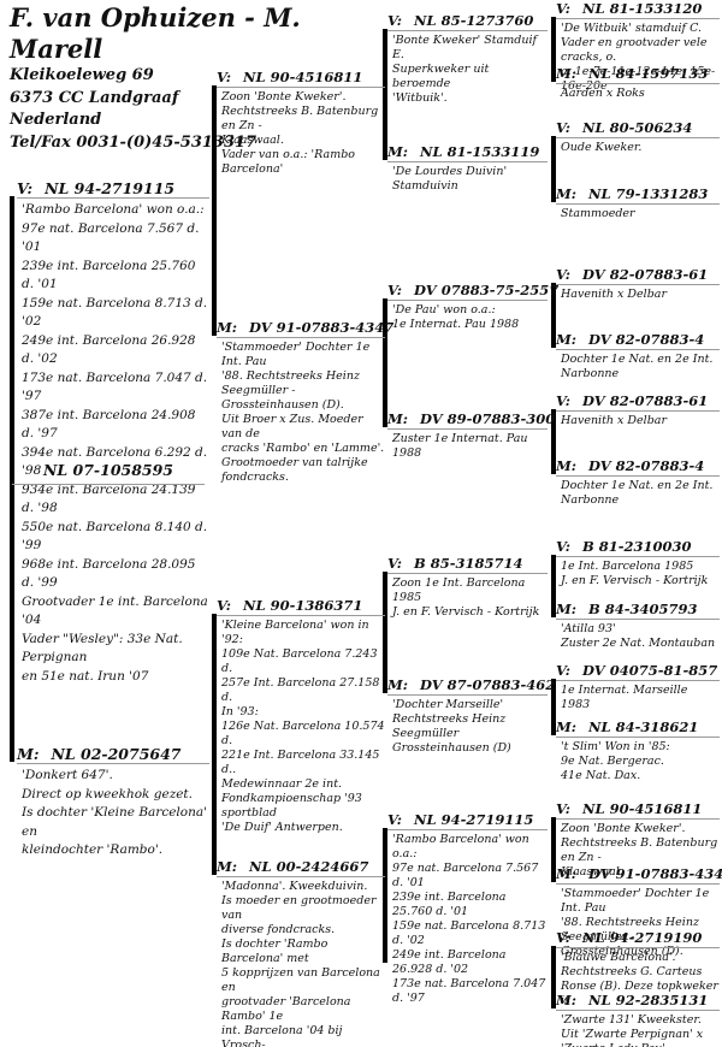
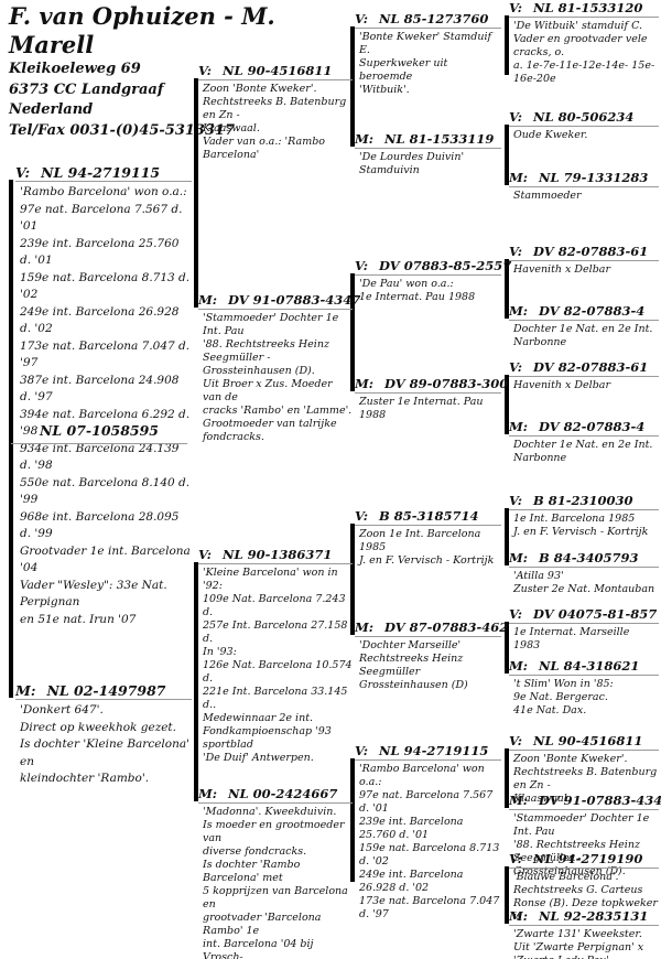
  F. van Ophuizen - M. Marell
  Kleikoeleweg 69
  6373 CC Landgraaf
  Nederland
  Tel/Fax 0031-(0)45-5313317
  V: NL 94-2719115
  'Rambo Barcelona' won o.a.:
  97e nat. Barcelona 7.567 d. '01
  239e int. Barcelona 25.760 d. '01
  159e nat. Barcelona 8.713 d. '02
  249e int. Barcelona 26.928 d. '02
  173e nat. Barcelona 7.047 d. '97
  387e int. Barcelona 24.908 d. '97
  394e nat. Barcelona 6.292 d. '98
  934e int. Barcelona 24.139 d. '98
  550e nat. Barcelona 8.140 d. '99
  968e int. Barcelona 28.095 d. '99
  Grootvader 1e int. Barcelona '04
  Vader "Wesley": 33e Nat. Perpignan
  en 51e nat. Irun '07
  NL 07-1058595
- M: NL 02-2075647
+ M: NL 02-1497987
  'Donkert 647'.
  Direct op kweekhok gezet.
  Is dochter 'Kleine Barcelona' en
  kleindochter 'Rambo'.
  V: NL 90-4516811
  Zoon 'Bonte Kweker'.
  Rechtstreeks B. Batenburg en Zn -
  Klaaswaal.
  Vader van o.a.: 'Rambo Barcelona'
  M: DV 91-07883-4347
  'Stammoeder' Dochter 1e Int. Pau
  '88. Rechtstreeks Heinz
  Seegmüller - Grossteinhausen (D).
  Uit Broer x Zus. Moeder van de
  cracks 'Rambo' en 'Lamme'.
  Grootmoeder van talrijke
  fondcracks.
  V: NL 90-1386371
  'Kleine Barcelona' won in '92:
  109e Nat. Barcelona 7.243 d.
  257e Int. Barcelona 27.158 d.
  In '93:
  126e Nat. Barcelona 10.574 d.
  221e Int. Barcelona 33.145 d..
  Medewinnaar 2e int.
  Fondkampioenschap '93 sportblad
  'De Duif' Antwerpen.
  M: NL 00-2424667
  'Madonna'. Kweekduivin.
  Is moeder en grootmoeder van
  diverse fondcracks.
  Is dochter 'Rambo Barcelona' met
  5 kopprijzen van Barcelona en
  grootvader 'Barcelona Rambo' 1e
  int. Barcelona '04 bij Vrosch-
  V: NL 85-1273760
  'Bonte Kweker' Stamduif E.
  Superkweker uit beroemde
  'Witbuik'.
  M: NL 81-1533119
  'De Lourdes Duivin'
  Stamduivin
- V: DV 07883-75-2557
+ V: DV 07883-85-2557
  'De Pau' won o.a.:
  1e Internat. Pau 1988
  M: DV 89-07883-300
  Zuster 1e Internat. Pau 1988
  V: B 85-3185714
  Zoon 1e Int. Barcelona 1985
  J. en F. Vervisch - Kortrijk
  M: DV 87-07883-462
  'Dochter Marseille'
  Rechtstreeks Heinz Seegmüller
  Grossteinhausen (D)
  V: NL 94-2719115
  'Rambo Barcelona' won o.a.:
  97e nat. Barcelona 7.567 d. '01
  239e int. Barcelona 25.760 d. '01
  159e nat. Barcelona 8.713 d. '02
  249e int. Barcelona 26.928 d. '02
  173e nat. Barcelona 7.047 d. '97
  V: NL 81-1533120
  'De Witbuik' stamduif C.
  Vader en grootvader vele cracks, o.
  a. 1e-7e-11e-12e-14e- 15e-16e-20e
- M: NL 84-1597133
- Aarden x Roks
  V: NL 80-506234
  Oude Kweker.
  M: NL 79-1331283
  Stammoeder
  V: DV 82-07883-61
  Havenith x Delbar
  M: DV 82-07883-4
  Dochter 1e Nat. en 2e Int.
  Narbonne
  V: DV 82-07883-61
  Havenith x Delbar
  M: DV 82-07883-4
  Dochter 1e Nat. en 2e Int.
  Narbonne
  V: B 81-2310030
  1e Int. Barcelona 1985
  J. en F. Vervisch - Kortrijk
  M: B 84-3405793
  'Atilla 93'
  Zuster 2e Nat. Montauban
  V: DV 04075-81-857
  1e Internat. Marseille 1983
  M: NL 84-318621
  't Slim' Won in '85:
  9e Nat. Bergerac.
  41e Nat. Dax.
  V: NL 90-4516811
  Zoon 'Bonte Kweker'.
  Rechtstreeks B. Batenburg en Zn -
  Klaaswaal.
  M: DV 91-07883-434
  'Stammoeder' Dochter 1e Int. Pau
  '88. Rechtstreeks Heinz
  Seegmüller - Grossteinhausen (D).
  V: NL 94-2719190
  'Blauwe Barcelona'.
  Rechtstreeks G. Carteus
  Ronse (B). Deze topkweker is
  M: NL 92-2835131
  'Zwarte 131' Kweekster.
  Uit 'Zwarte Perpignan' x
